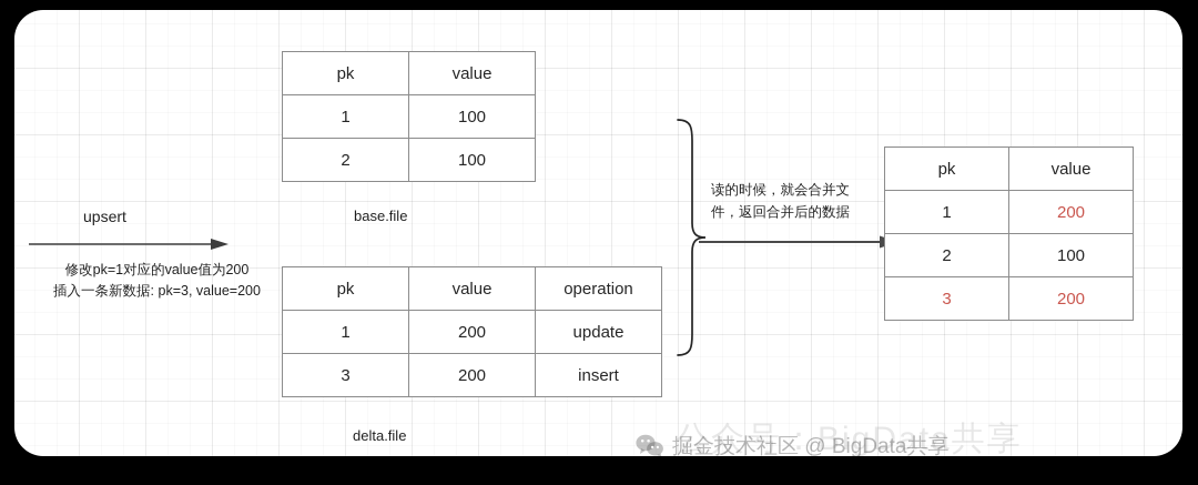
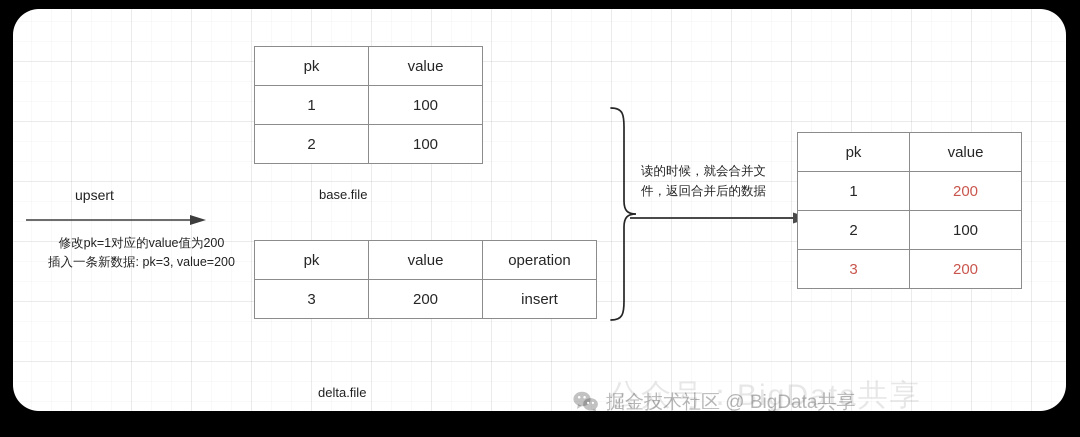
  upsert
  修改pk=1对应的value值为200
  插入一条新数据: pk=3, value=200
  pk	value
  1	100
  2	100
  base.file
  pk	value	operation
- 1	200	update
  3	200	insert
  delta.file
  读的时候，就会合并文
  件，返回合并后的数据
  pk	value
  1	200
  2	100
  3	200
  公众号：BigData共享
  掘金技术社区 @ BigData共享
